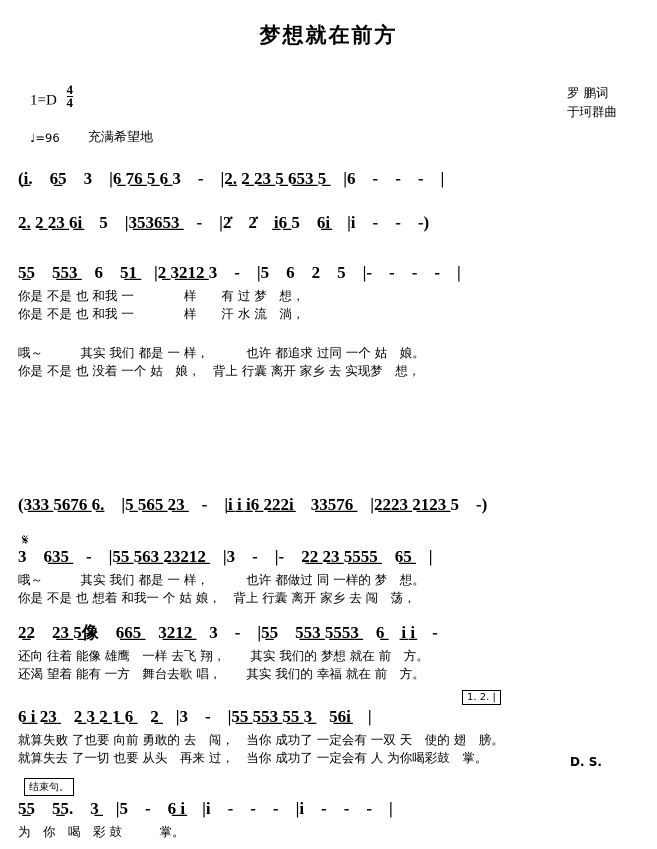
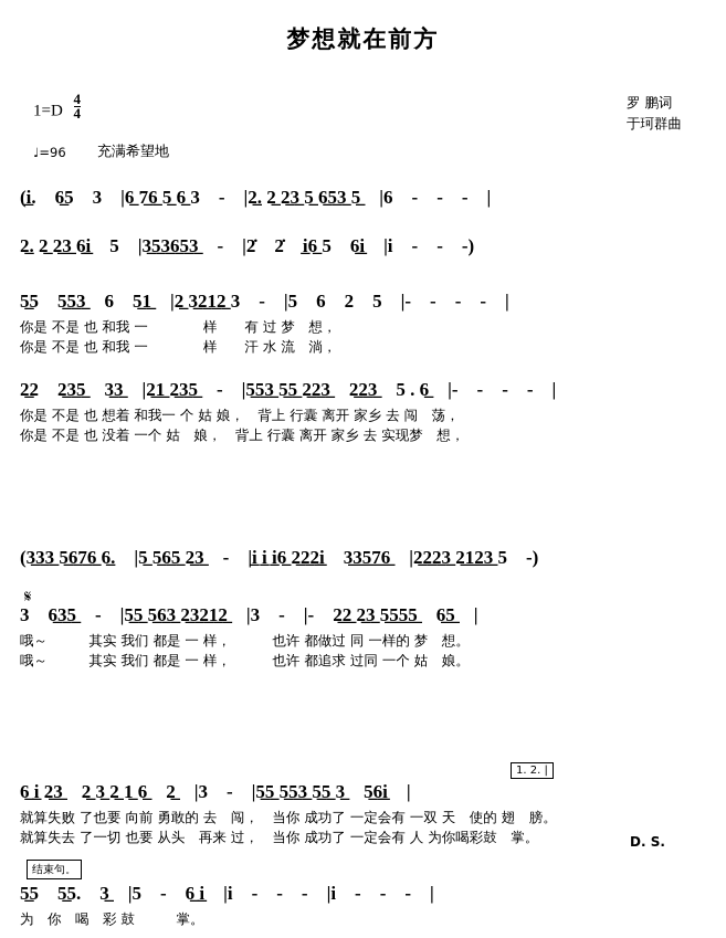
  梦想就在前方
  1=D
  4
  4
  罗 鹏词
  于珂群曲
  ♩=96
  充满希望地
  (i̲. 6̲5 3 |6̲ 7̲6̲ 5̲ 6̲ 3 - |2̲. 2̲ 2̲3̲ 5̲ 6̲5̲3̲ 5̲ |6 - - - |
  2̲. 2̲ 2̲3̲ 6̲i̲ 5 |3̲5̲3̲6̲5̲3̲ - |2̇ 2̇ i̲6̲ 5 6̲i̲ |i - - -)
  5̲5 5̲5̲3̲ 6 5̲1̲ |2̲ 3̲2̲1̲2̲ 3 - |5 6 2 5 |- - - - |
  你是 不是 也 和我 一 样 有 过 梦 想，
  你是 不是 也 和我 一 样 汗 水 流 淌，
+ 2̲2 2̲3̲5̲ 3̲3̲ |2̲1̲ 2̲3̲5̲ - |5̲5̲3̲ 5̲5̲ 2̲2̲3̲ 2̲2̲3̲ 5 . 6̲ |- - - - |
- 哦～ 其实 我们 都是 一 样， 也许 都追求 过同 一个 姑 娘。
+ 你是 不是 也 想着 和我一 个 姑 娘， 背上 行囊 离开 家乡 去 闯 荡，
  你是 不是 也 没着 一个 姑 娘， 背上 行囊 离开 家乡 去 实现梦 想，
  (3̲3̲3̲ 5̲6̲7̲6̲ 6̲. |5̲ 5̲6̲5̲ 2̲3̲ - |i̲ i̲ i̲6̲ 2̲2̲2̲i̲ 3̲3̲5̲7̲6̲ |2̲2̲2̲3̲ 2̲1̲2̲3̲ 5 -)
  𝄋
  3 6̲3̲5̲ - |5̲5̲ 5̲6̲3̲ 2̲3̲2̲1̲2̲ |3 - |- 2̲2̲ 2̲3̲ 5̲5̲5̲5̲ 6̲5̲ |
  哦～ 其实 我们 都是 一 样， 也许 都做过 同 一样的 梦 想。
- 你是 不是 也 想着 和我一 个 姑 娘， 背上 行囊 离开 家乡 去 闯 荡，
+ 哦～ 其实 我们 都是 一 样， 也许 都追求 过同 一个 姑 娘。
- 2̲2 2̲3̲ 5̲像 6̲6̲5̲ 3̲2̲1̲2̲ 3 - |5̲5 5̲5̲3̲ 5̲5̲5̲3̲ 6̲ i̲ i̲ -
- 还向 往着 能像 雄鹰 一样 去飞 翔， 其实 我们的 梦想 就在 前 方。
- 还渴 望着 能有 一方 舞台去歌 唱， 其实 我们的 幸福 就在 前 方。
  1. 2. |
  6̲ i̲ 2̲3̲ 2̲ 3̲ 2̲ 1̲ 6̲ 2̲ |3 - |5̲5̲ 5̲5̲3̲ 5̲5̲ 3̲ 5̲6̲i̲ |
  就算失败 了也要 向前 勇敢的 去 闯， 当你 成功了 一定会有 一双 天 使的 翅 膀。
  就算失去 了一切 也要 从头 再来 过， 当你 成功了 一定会有 人 为你喝彩鼓 掌。
  D. S.
  结束句。
  5̲5 5̲5. 3̲ |5 - 6̲ i̲ |i - - - |i - - - |
  为 你 喝 彩 鼓 掌。
